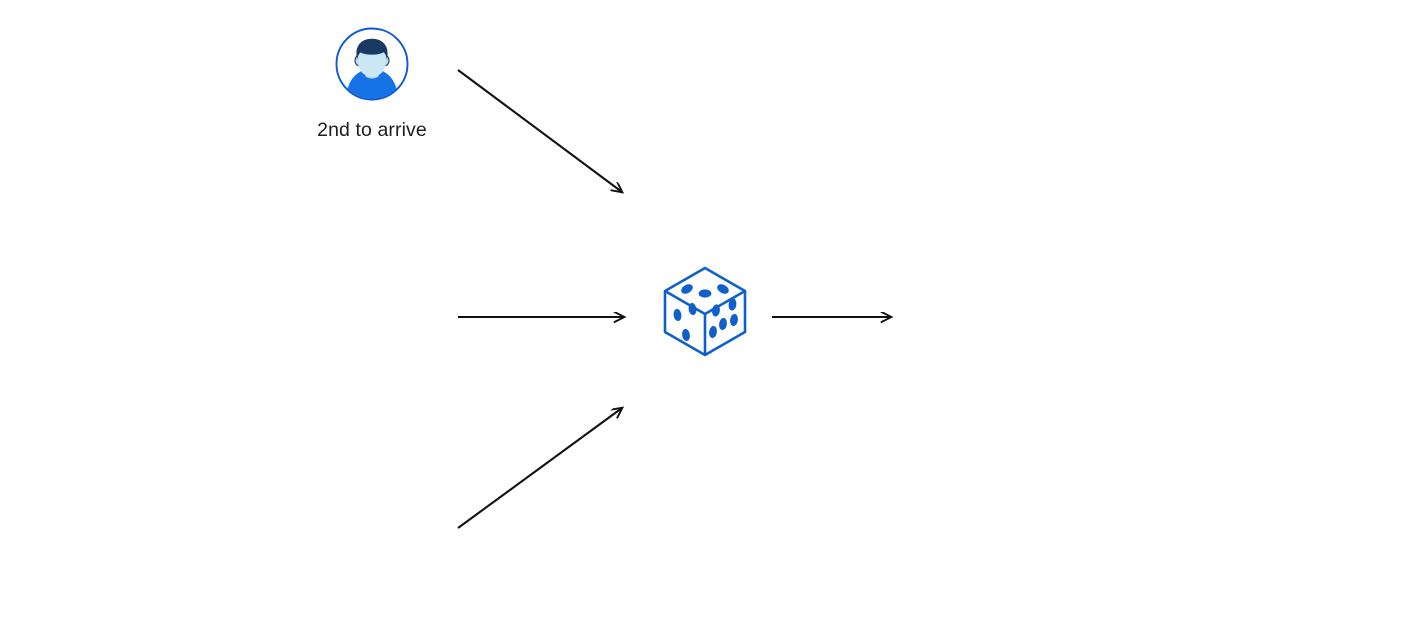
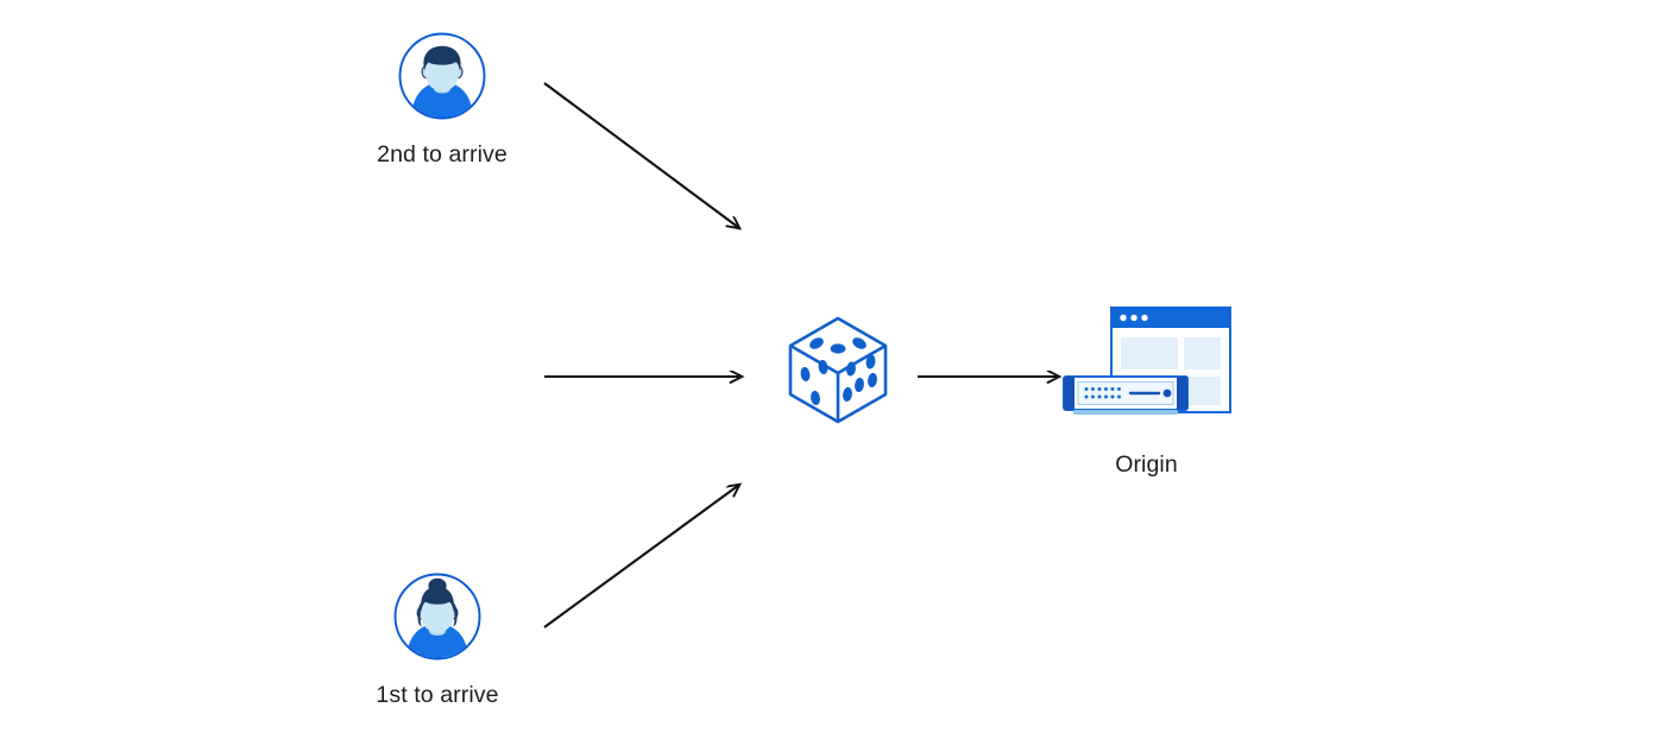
  2nd to arrive
+ 1st to arrive
+ Origin
